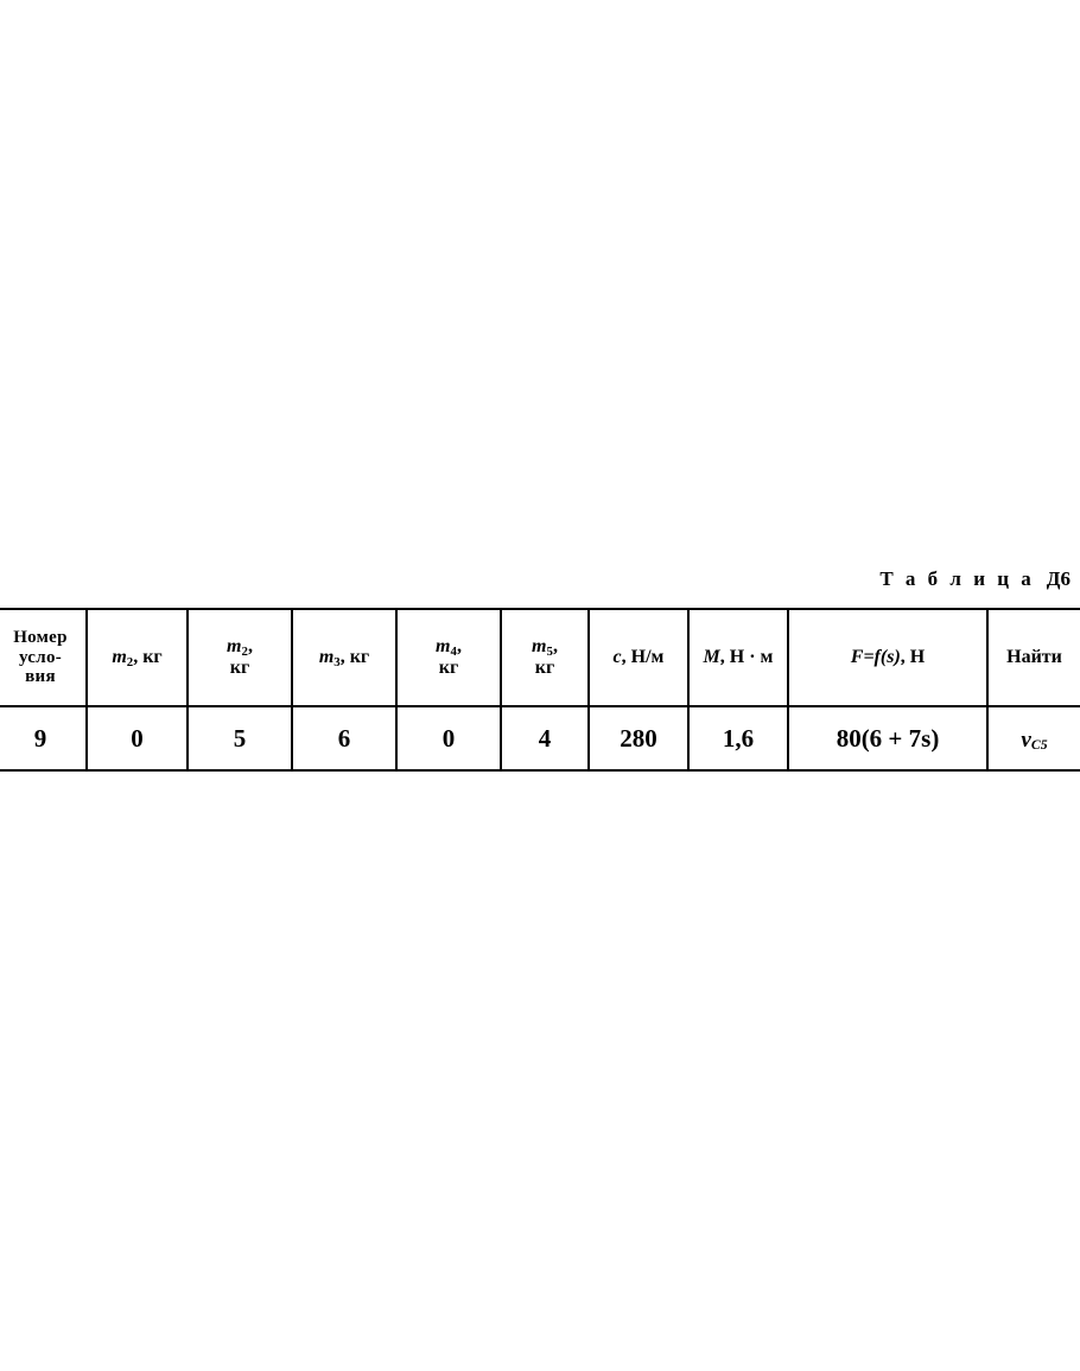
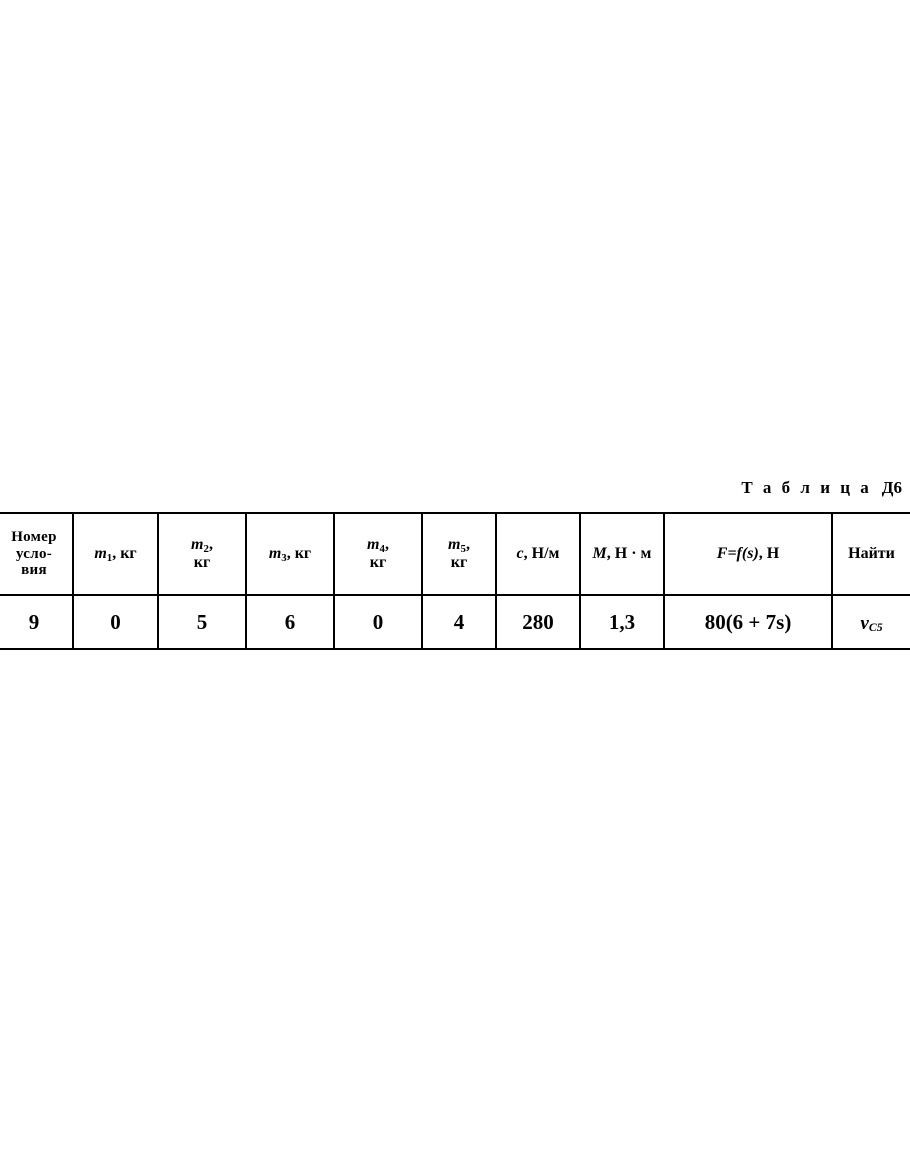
  Т а б л и ц а Д6
- Номер усло- вия	m2, кг	m2, кг	m3, кг	m4, кг	m5, кг	c, Н/м	M, Н · м	F=f(s), Н	Найти
+ Номер усло- вия	m1, кг	m2, кг	m3, кг	m4, кг	m5, кг	c, Н/м	M, Н · м	F=f(s), Н	Найти
- 9	0	5	6	0	4	280	1,6	80(6 + 7s)	vC5
+ 9	0	5	6	0	4	280	1,3	80(6 + 7s)	vC5
